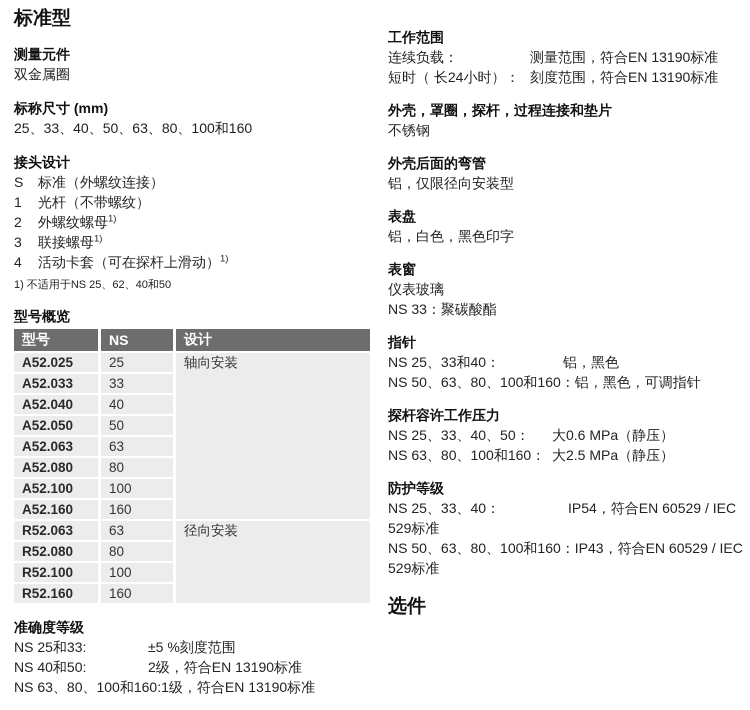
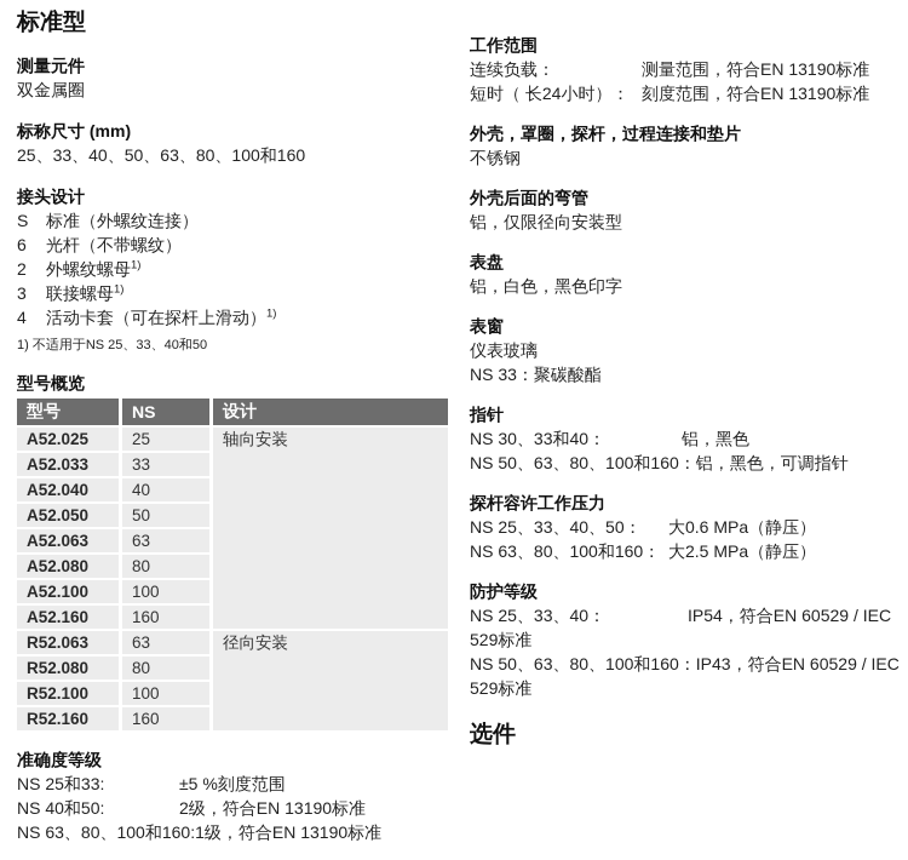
  标准型
  测量元件
  双金属圈
  标称尺寸 (mm)
  25、33、40、50、63、80、100和160
  接头设计
  S 标准（外螺纹连接）
- 1 光杆（不带螺纹）
+ 6 光杆（不带螺纹）
  2 外螺纹螺母1)
  3 联接螺母1)
  4 活动卡套（可在探杆上滑动）1)
- 1) 不适用于NS 25、62、40和50
+ 1) 不适用于NS 25、33、40和50
  型号概览
  型号
  NS
  设计
  A52.025
  25
  A52.033
  33
  A52.040
  40
  A52.050
  50
  A52.063
  63
  A52.080
  80
  A52.100
  100
  A52.160
  160
  R52.063
  63
  R52.080
  80
  R52.100
  100
  R52.160
  160
  轴向安装
  径向安装
  准确度等级
  NS 25和33: ±5 %刻度范围
  NS 40和50: 2级，符合EN 13190标准
  NS 63、80、100和160:1级，符合EN 13190标准
  工作范围
  连续负载： 测量范围，符合EN 13190标准
  短时（ 长24小时）： 刻度范围，符合EN 13190标准
  外壳，罩圈，探杆，过程连接和垫片
  不锈钢
  外壳后面的弯管
  铝，仅限径向安装型
  表盘
  铝，白色，黑色印字
  表窗
  仪表玻璃
  NS 33：聚碳酸酯
  指针
- NS 25、33和40： 铝，黑色
+ NS 30、33和40： 铝，黑色
  NS 50、63、80、100和160：铝，黑色，可调指针
  探杆容许工作压力
  NS 25、33、40、50： 大0.6 MPa（静压）
  NS 63、80、100和160： 大2.5 MPa（静压）
  防护等级
  NS 25、33、40： IP54，符合EN 60529 / IEC 529标准
  NS 50、63、80、100和160：IP43，符合EN 60529 / IEC 529标准
  选件
